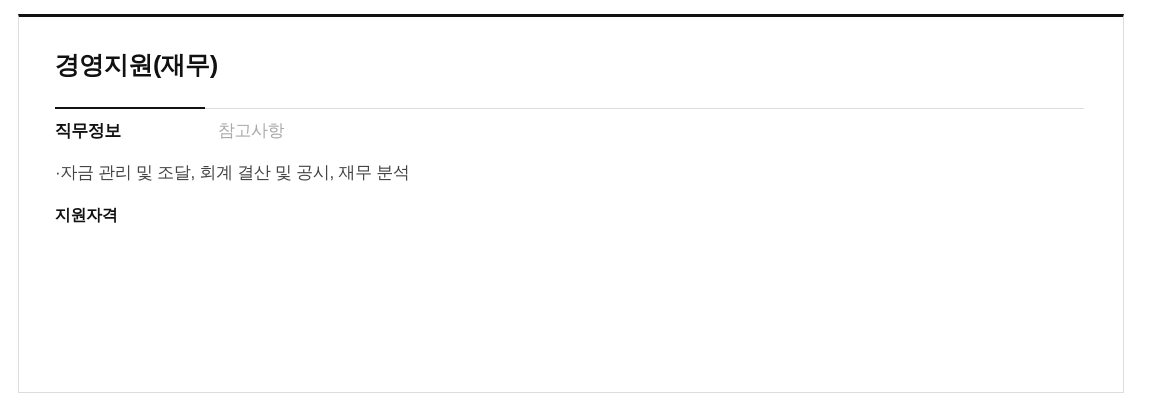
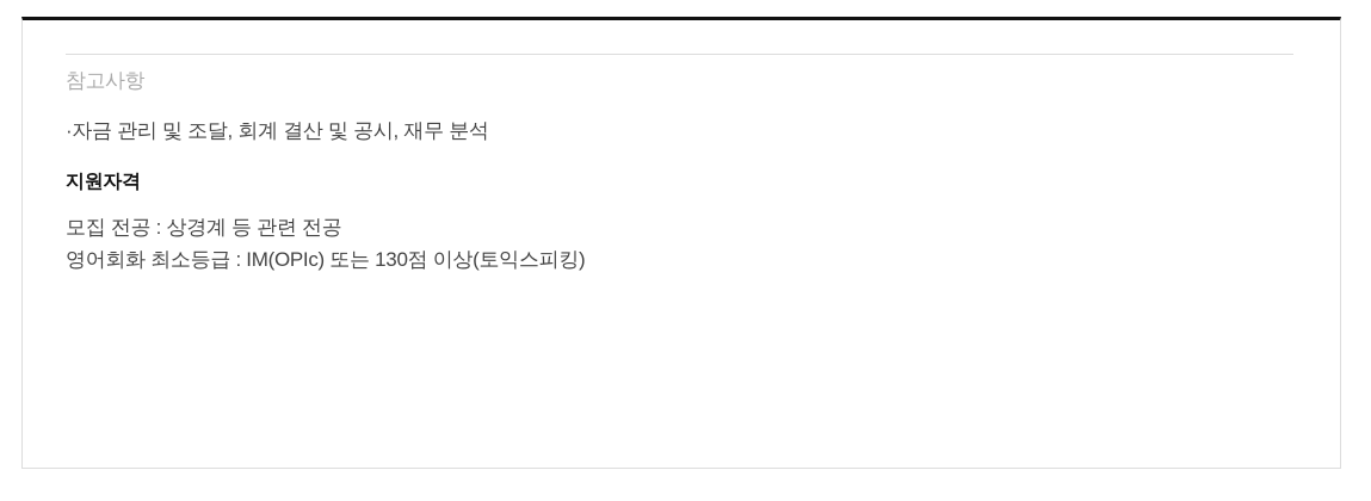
- 경영지원(재무)
- 직무정보
  참고사항
  ·자금 관리 및 조달, 회계 결산 및 공시, 재무 분석
  지원자격
+ 모집 전공 : 상경계 등 관련 전공
+ 영어회화 최소등급 : IM(OPIc) 또는 130점 이상(토익스피킹)
